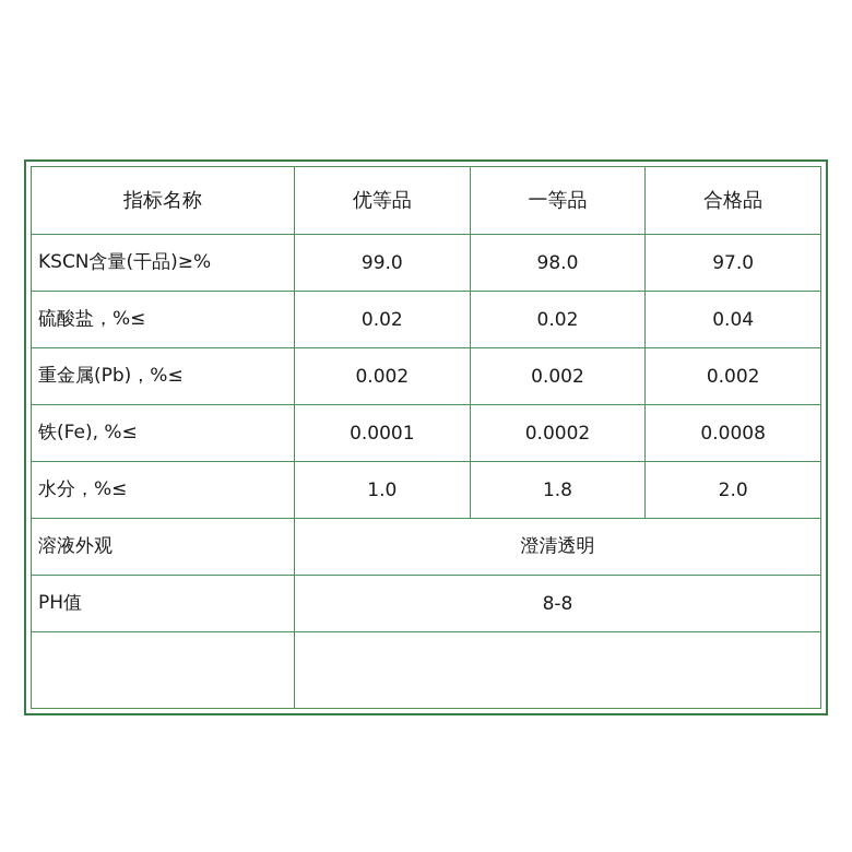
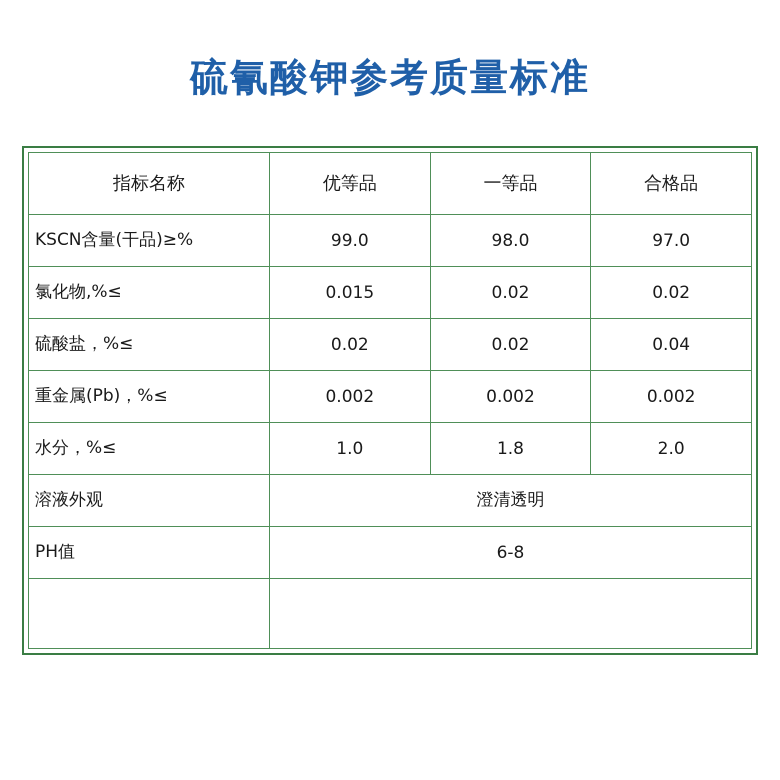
+ 硫氰酸钾参考质量标准
  指标名称	优等品	一等品	合格品
  KSCN含量(干品)≥%	99.0	98.0	97.0
+ 氯化物,%≤	0.015	0.02	0.02
  硫酸盐，%≤	0.02	0.02	0.04
  重金属(Pb)，%≤	0.002	0.002	0.002
- 铁(Fe), %≤	0.0001	0.0002	0.0008
  水分，%≤	1.0	1.8	2.0
  溶液外观	澄清透明
- PH值	8-8
+ PH值	6-8
